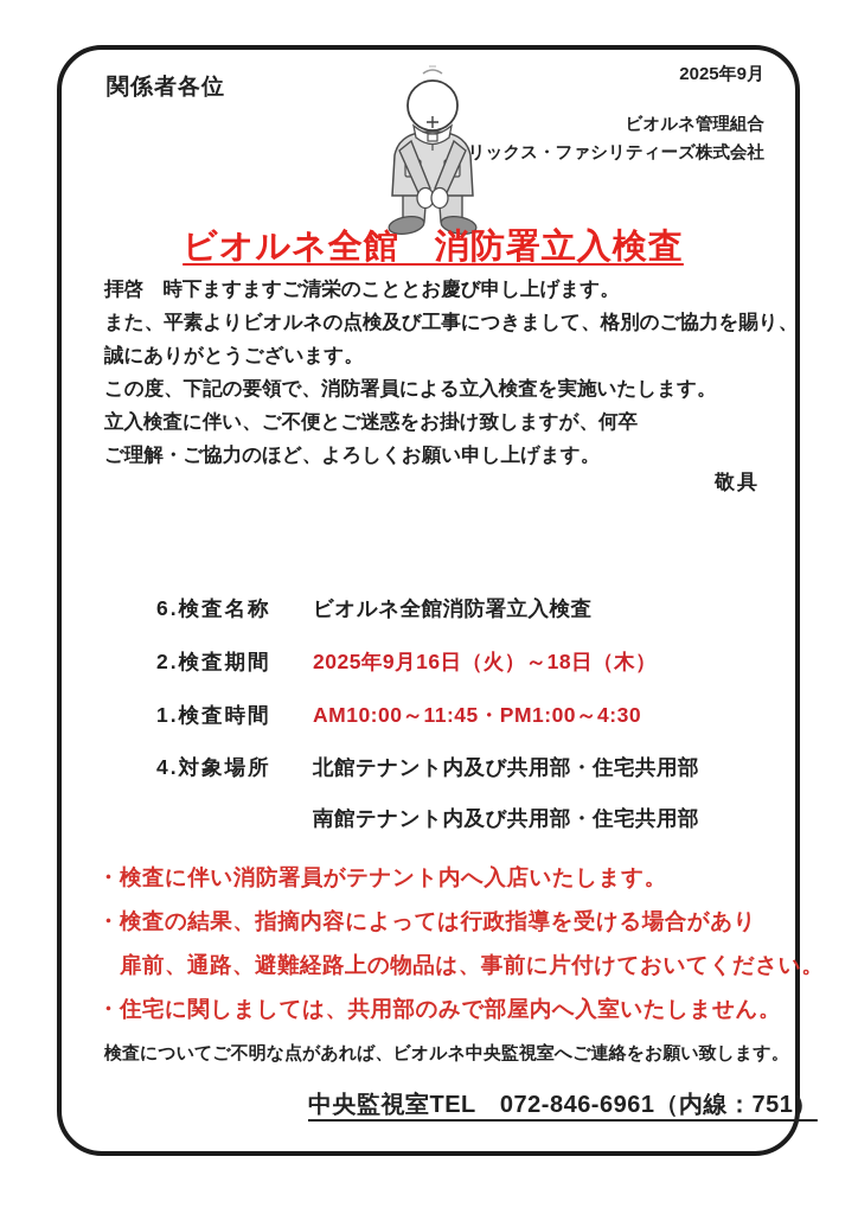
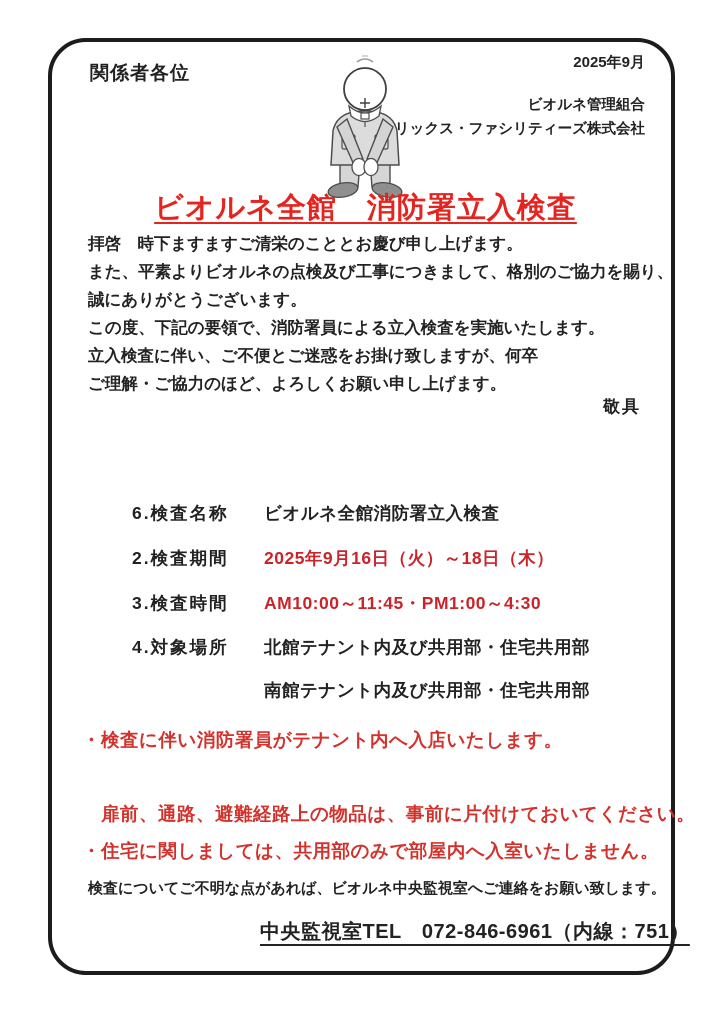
  関係者各位
  2025年9月
  ビオルネ管理組合
  リックス・ファシリティーズ株式会社
  ビオルネ全館 消防署立入検査
  拝啓 時下ますますご清栄のこととお慶び申し上げます。
  また、平素よりビオルネの点検及び工事につきまして、格別のご協力を賜り、
  誠にありがとうございます。
  この度、下記の要領で、消防署員による立入検査を実施いたします。
  立入検査に伴い、ご不便とご迷惑をお掛け致しますが、何卒
  ご理解・ご協力のほど、よろしくお願い申し上げます。
  敬具
  6.検査名称
  ビオルネ全館消防署立入検査
  2.検査期間
  2025年9月16日（火）～18日（木）
- 1.検査時間
+ 3.検査時間
  AM10:00～11:45・PM1:00～4:30
  4.対象場所
  北館テナント内及び共用部・住宅共用部
  南館テナント内及び共用部・住宅共用部
  ・検査に伴い消防署員がテナント内へ入店いたします。
- ・検査の結果、指摘内容によっては行政指導を受ける場合があり
  扉前、通路、避難経路上の物品は、事前に片付けておいてください。
  ・住宅に関しましては、共用部のみで部屋内へ入室いたしません。
  検査についてご不明な点があれば、ビオルネ中央監視室へご連絡をお願い致します。
  中央監視室TEL 072-846-6961（内線：751）
